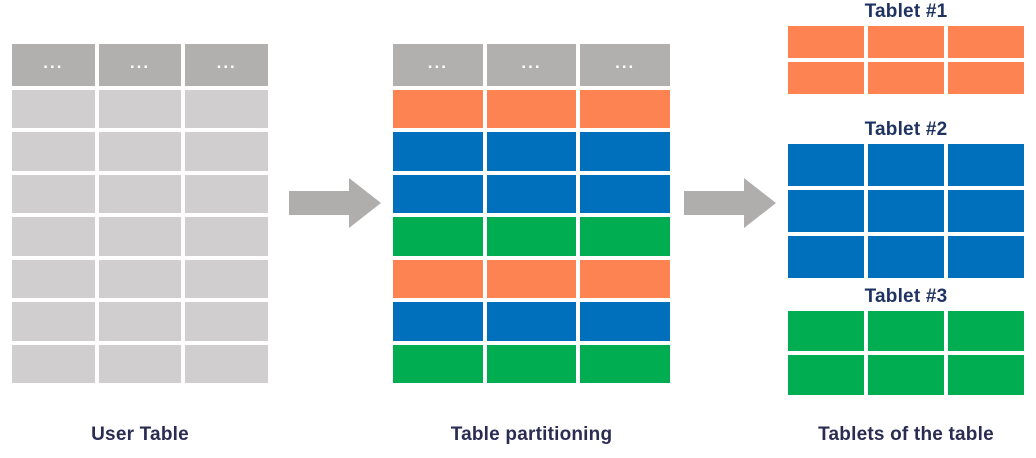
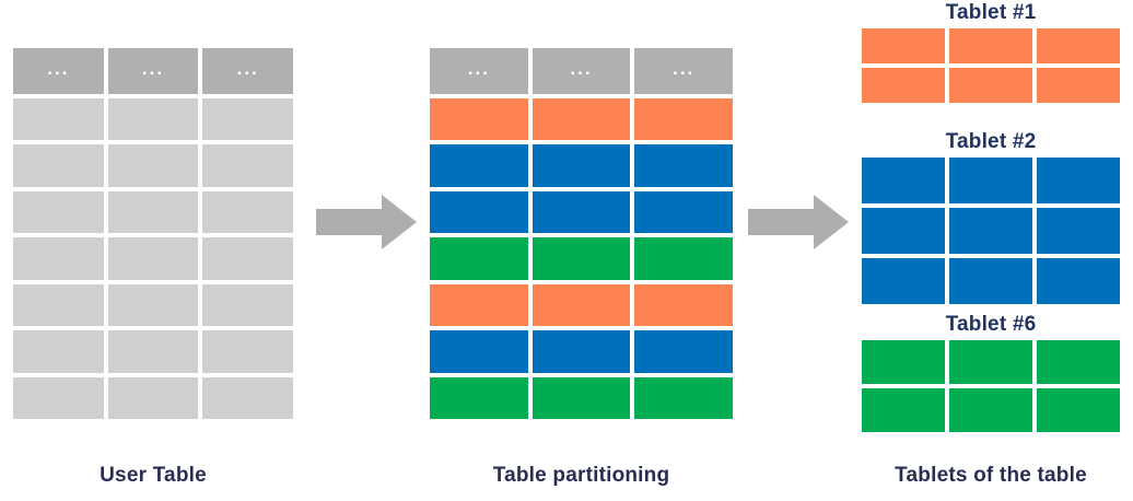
  ...
  ...
  ...
  ...
  ...
  ...
  Tablet #1
  Tablet #2
- Tablet #3
+ Tablet #6
  User Table
  Table partitioning
  Tablets of the table
